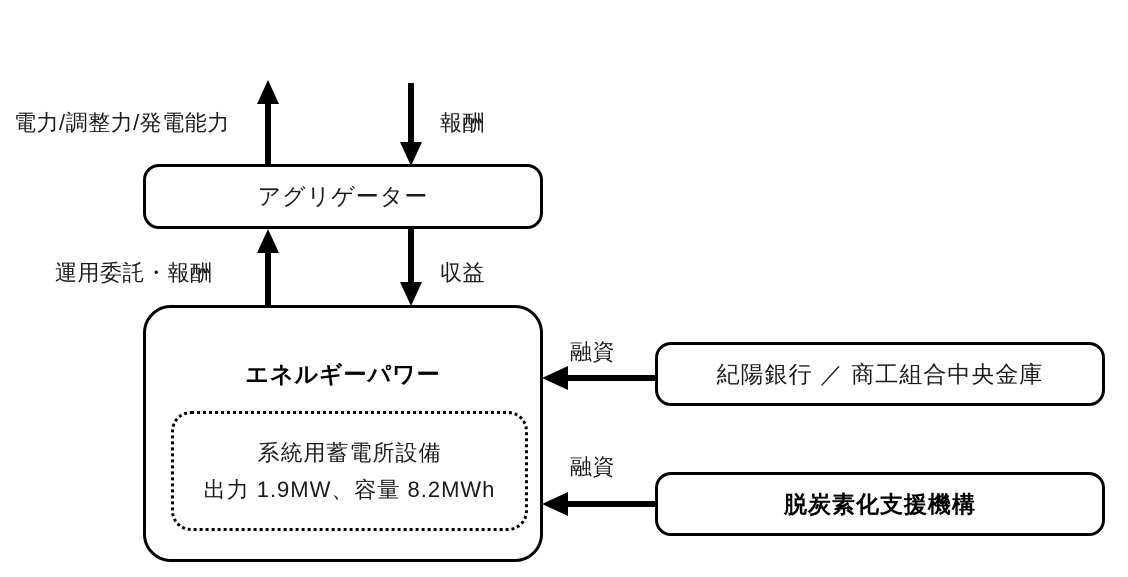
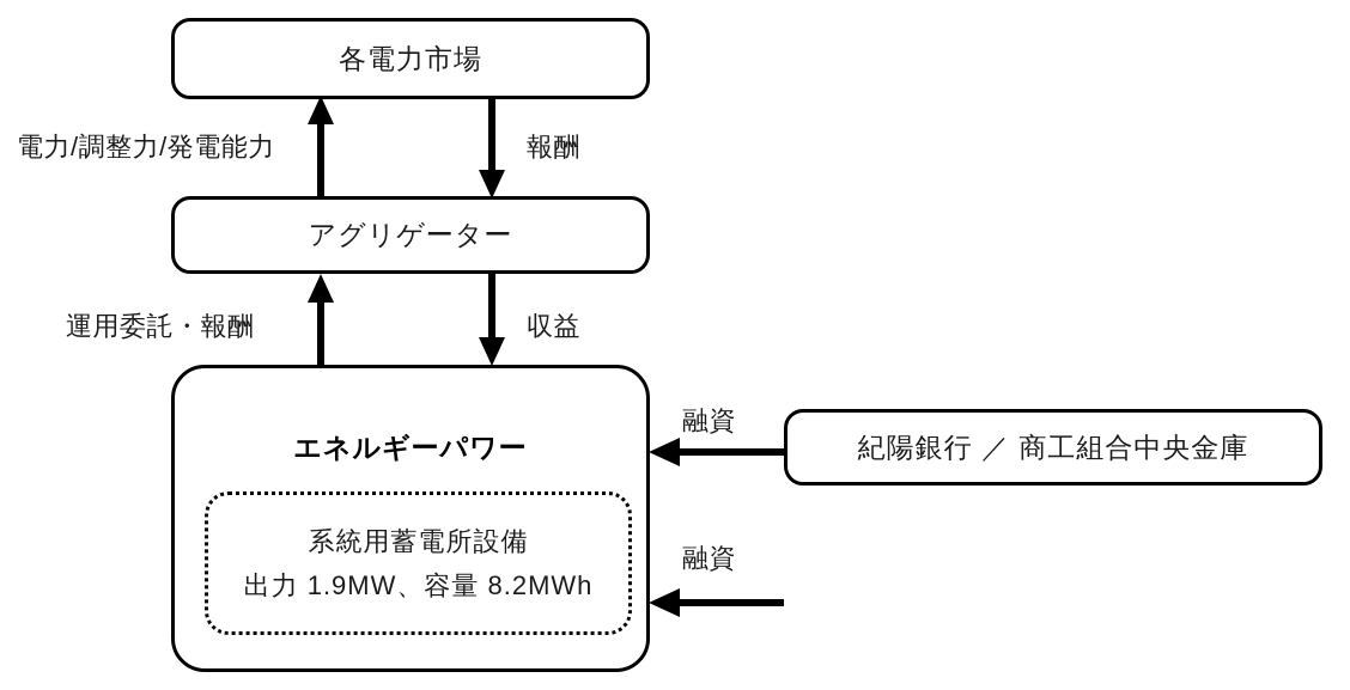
+ 各電力市場
  アグリゲーター
  エネルギーパワー
  系統用蓄電所設備
  出力 1.9MW、容量 8.2MWh
  紀陽銀行 ／ 商工組合中央金庫
- 脱炭素化支援機構
  電力/調整力/発電能力
  報酬
  運用委託・報酬
  収益
  融資
  融資
